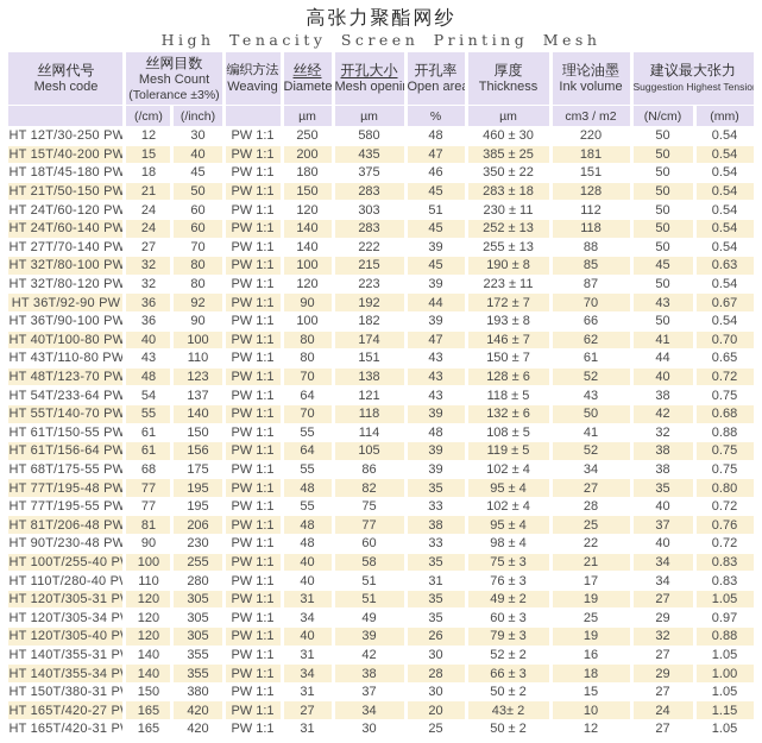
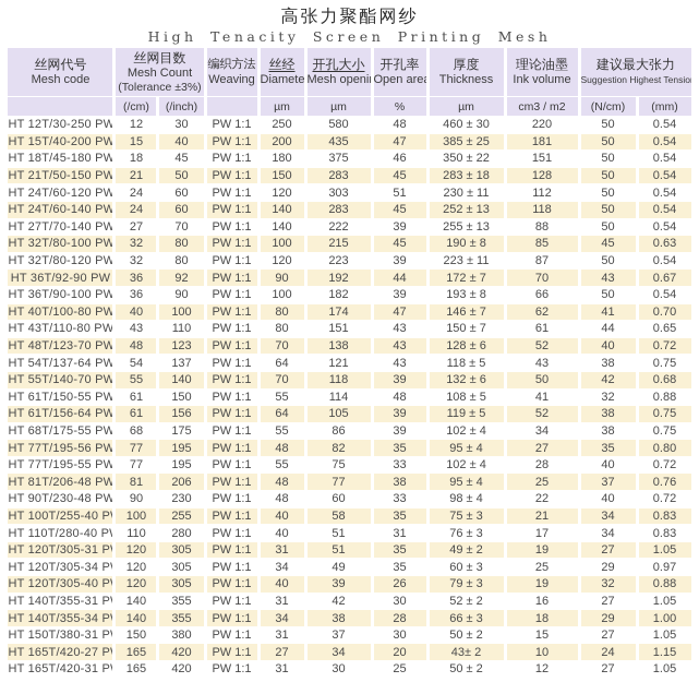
  高张力聚酯网纱
  High Tenacity Screen Printing Mesh
  丝网代号 Mesh code	丝网目数 Mesh Count (Tolerance ±3%)	编织方法 Weaving	丝经 Diamete	开孔大小 Mesh openi	开孔率 Open are	厚度 Thickness	理论油墨 Ink volume	建议最大张力 Suggestion Highest Tensio
  	(/cm)	(/inch)		µm	µm	%	µm	cm3 / m2	(N/cm)	(mm)
  HT 12T/30-250 PW	12	30	PW 1:1	250	580	48	460 ± 30	220	50	0.54
  HT 15T/40-200 PW	15	40	PW 1:1	200	435	47	385 ± 25	181	50	0.54
  HT 18T/45-180 PW	18	45	PW 1:1	180	375	46	350 ± 22	151	50	0.54
  HT 21T/50-150 PW	21	50	PW 1:1	150	283	45	283 ± 18	128	50	0.54
  HT 24T/60-120 PW	24	60	PW 1:1	120	303	51	230 ± 11	112	50	0.54
  HT 24T/60-140 PW	24	60	PW 1:1	140	283	45	252 ± 13	118	50	0.54
  HT 27T/70-140 PW	27	70	PW 1:1	140	222	39	255 ± 13	88	50	0.54
  HT 32T/80-100 PW	32	80	PW 1:1	100	215	45	190 ± 8	85	45	0.63
  HT 32T/80-120 PW	32	80	PW 1:1	120	223	39	223 ± 11	87	50	0.54
  HT 36T/92-90 PW	36	92	PW 1:1	90	192	44	172 ± 7	70	43	0.67
  HT 36T/90-100 PW	36	90	PW 1:1	100	182	39	193 ± 8	66	50	0.54
  HT 40T/100-80 PW	40	100	PW 1:1	80	174	47	146 ± 7	62	41	0.70
  HT 43T/110-80 PW	43	110	PW 1:1	80	151	43	150 ± 7	61	44	0.65
  HT 48T/123-70 PW	48	123	PW 1:1	70	138	43	128 ± 6	52	40	0.72
- HT 54T/233-64 PW	54	137	PW 1:1	64	121	43	118 ± 5	43	38	0.75
+ HT 54T/137-64 PW	54	137	PW 1:1	64	121	43	118 ± 5	43	38	0.75
  HT 55T/140-70 PW	55	140	PW 1:1	70	118	39	132 ± 6	50	42	0.68
  HT 61T/150-55 PW	61	150	PW 1:1	55	114	48	108 ± 5	41	32	0.88
  HT 61T/156-64 PW	61	156	PW 1:1	64	105	39	119 ± 5	52	38	0.75
  HT 68T/175-55 PW	68	175	PW 1:1	55	86	39	102 ± 4	34	38	0.75
- HT 77T/195-48 PW	77	195	PW 1:1	48	82	35	95 ± 4	27	35	0.80
+ HT 77T/195-56 PW	77	195	PW 1:1	48	82	35	95 ± 4	27	35	0.80
  HT 77T/195-55 PW	77	195	PW 1:1	55	75	33	102 ± 4	28	40	0.72
  HT 81T/206-48 PW	81	206	PW 1:1	48	77	38	95 ± 4	25	37	0.76
  HT 90T/230-48 PW	90	230	PW 1:1	48	60	33	98 ± 4	22	40	0.72
  HT 100T/255-40 P	100	255	PW 1:1	40	58	35	75 ± 3	21	34	0.83
  HT 110T/280-40 P	110	280	PW 1:1	40	51	31	76 ± 3	17	34	0.83
  HT 120T/305-31 P	120	305	PW 1:1	31	51	35	49 ± 2	19	27	1.05
  HT 120T/305-34 P	120	305	PW 1:1	34	49	35	60 ± 3	25	29	0.97
  HT 120T/305-40 P	120	305	PW 1:1	40	39	26	79 ± 3	19	32	0.88
  HT 140T/355-31 P	140	355	PW 1:1	31	42	30	52 ± 2	16	27	1.05
  HT 140T/355-34 P	140	355	PW 1:1	34	38	28	66 ± 3	18	29	1.00
  HT 150T/380-31 P	150	380	PW 1:1	31	37	30	50 ± 2	15	27	1.05
  HT 165T/420-27 P	165	420	PW 1:1	27	34	20	43± 2	10	24	1.15
  HT 165T/420-31 P	165	420	PW 1:1	31	30	25	50 ± 2	12	27	1.05
